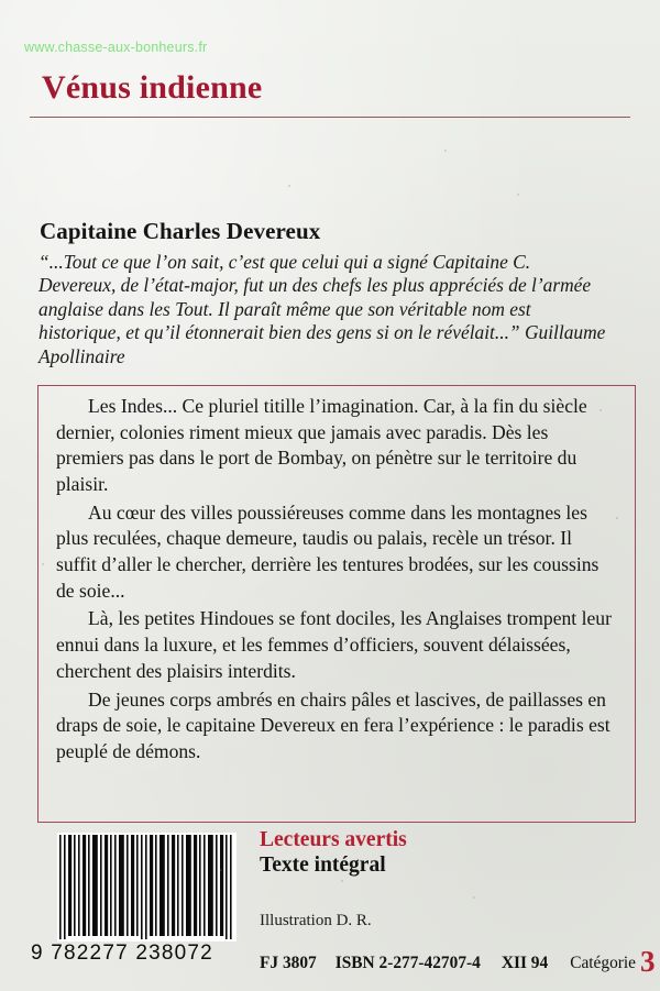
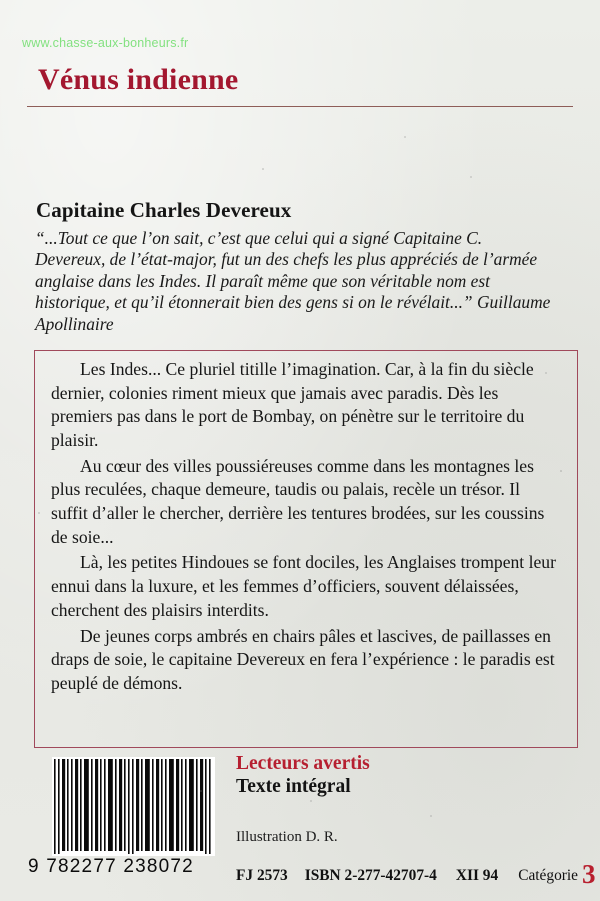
  www.chasse-aux-bonheurs.fr
  Vénus indienne
  Capitaine Charles Devereux
- “...Tout ce que l’on sait, c’est que celui qui a signé Capitaine C. Devereux, de l’état-major, fut un des chefs les plus appréciés de l’armée anglaise dans les Tout. Il paraît même que son véritable nom est historique, et qu’il étonnerait bien des gens si on le révélait...” Guillaume Apollinaire
+ “...Tout ce que l’on sait, c’est que celui qui a signé Capitaine C. Devereux, de l’état-major, fut un des chefs les plus appréciés de l’armée anglaise dans les Indes. Il paraît même que son véritable nom est historique, et qu’il étonnerait bien des gens si on le révélait...” Guillaume Apollinaire
  Les Indes... Ce pluriel titille l’imagination. Car, à la fin du siècle dernier, colonies riment mieux que jamais avec paradis. Dès les premiers pas dans le port de Bombay, on pénètre sur le territoire du plaisir.
  Au cœur des villes poussiéreuses comme dans les montagnes les plus reculées, chaque demeure, taudis ou palais, recèle un trésor. Il suffit d’aller le chercher, derrière les tentures brodées, sur les coussins de soie...
  Là, les petites Hindoues se font dociles, les Anglaises trompent leur ennui dans la luxure, et les femmes d’officiers, souvent délaissées, cherchent des plaisirs interdits.
  De jeunes corps ambrés en chairs pâles et lascives, de paillasses en draps de soie, le capitaine Devereux en fera l’expérience : le paradis est peuplé de démons.
  9 782277 238072
  Lecteurs avertis
  Texte intégral
  Illustration D. R.
- FJ 3807
+ FJ 2573
  ISBN 2-277-42707-4
  XII 94
  Catégorie
  3
